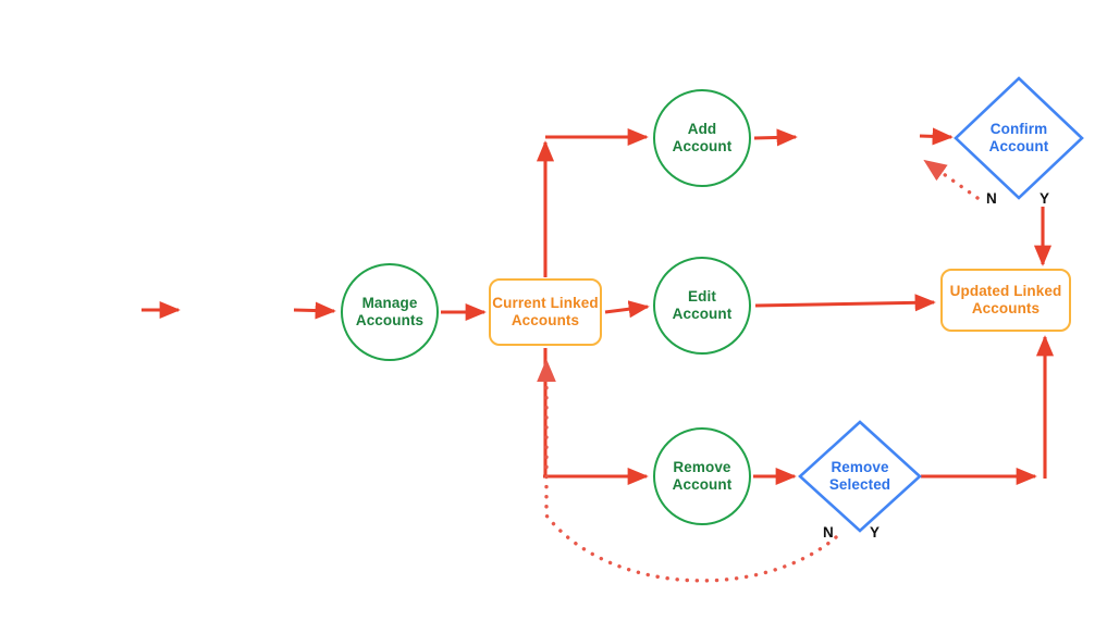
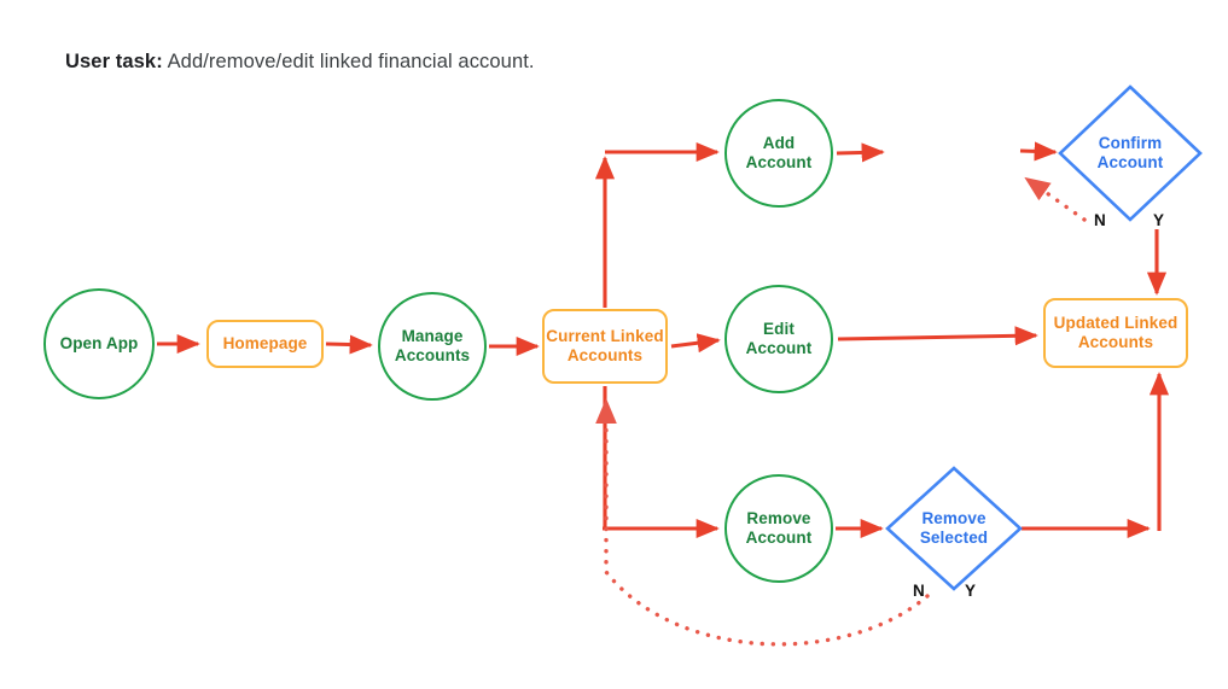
+ User task: Add/remove/edit linked financial account.
+ Open App
+ Homepage
  Manage
  Accounts
  Current Linked
  Accounts
  Add
  Account
  Confirm
  Account
  Edit
  Account
  Updated Linked
  Accounts
  Remove
  Account
  Remove
  Selected
  N
  Y
  N
  Y
